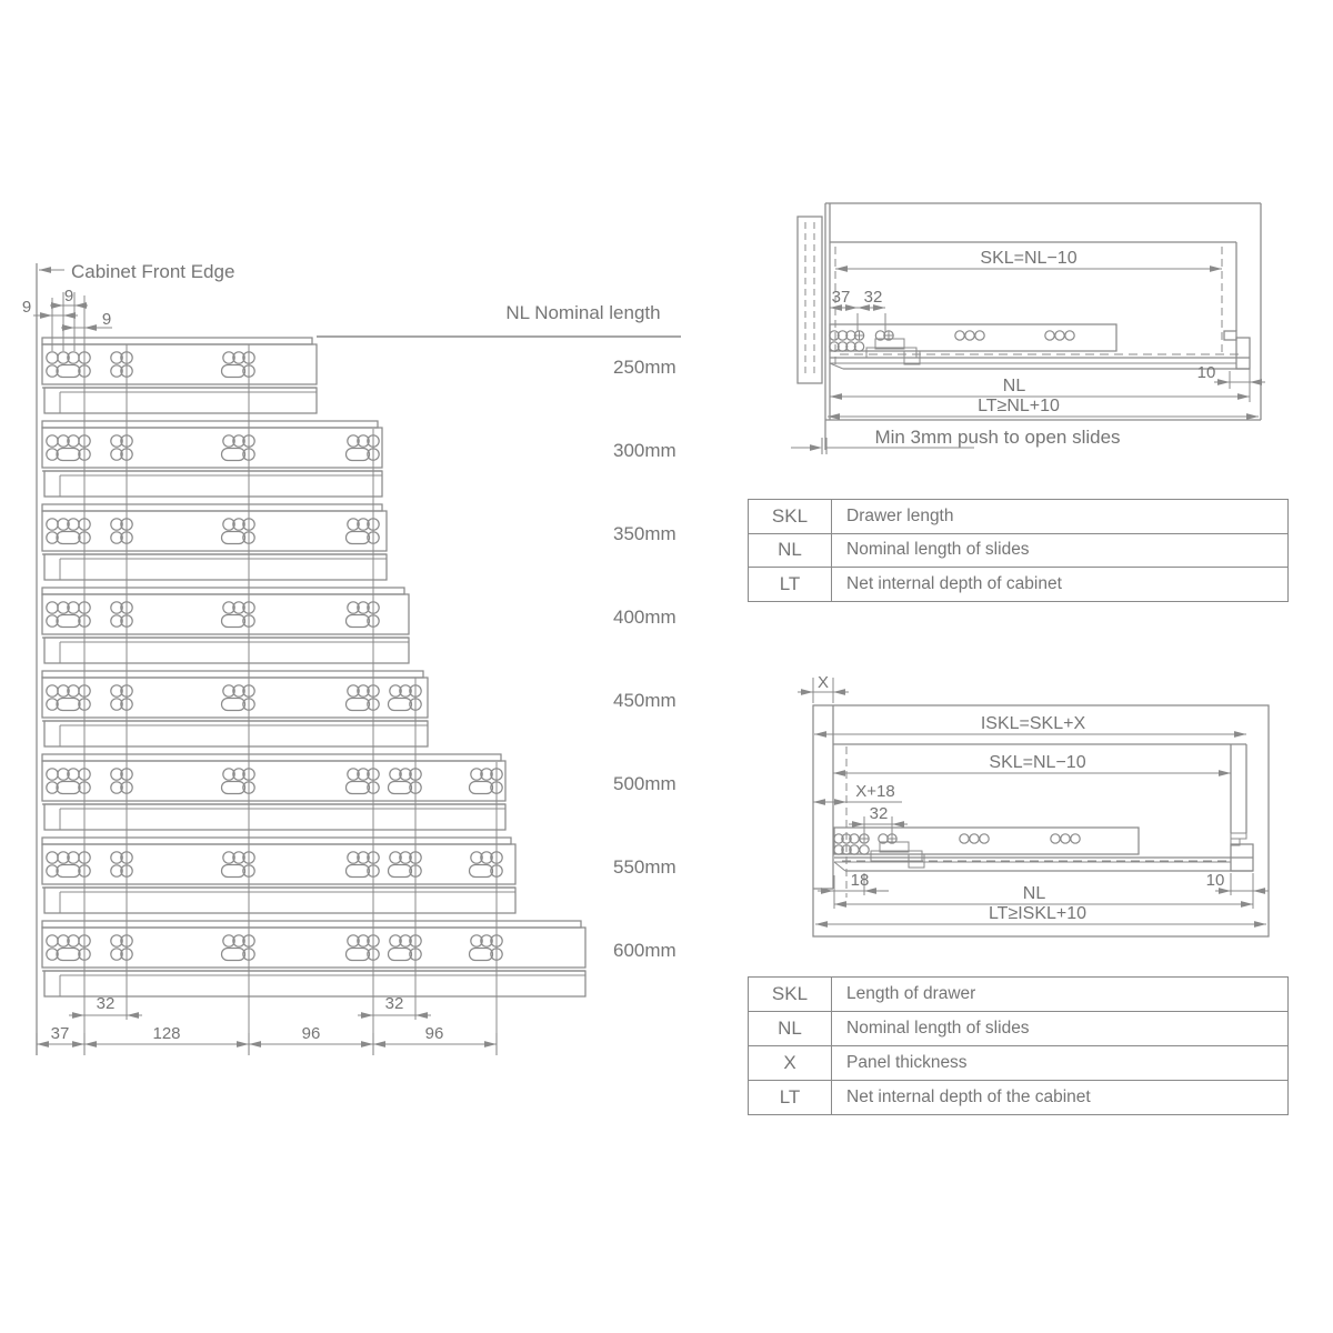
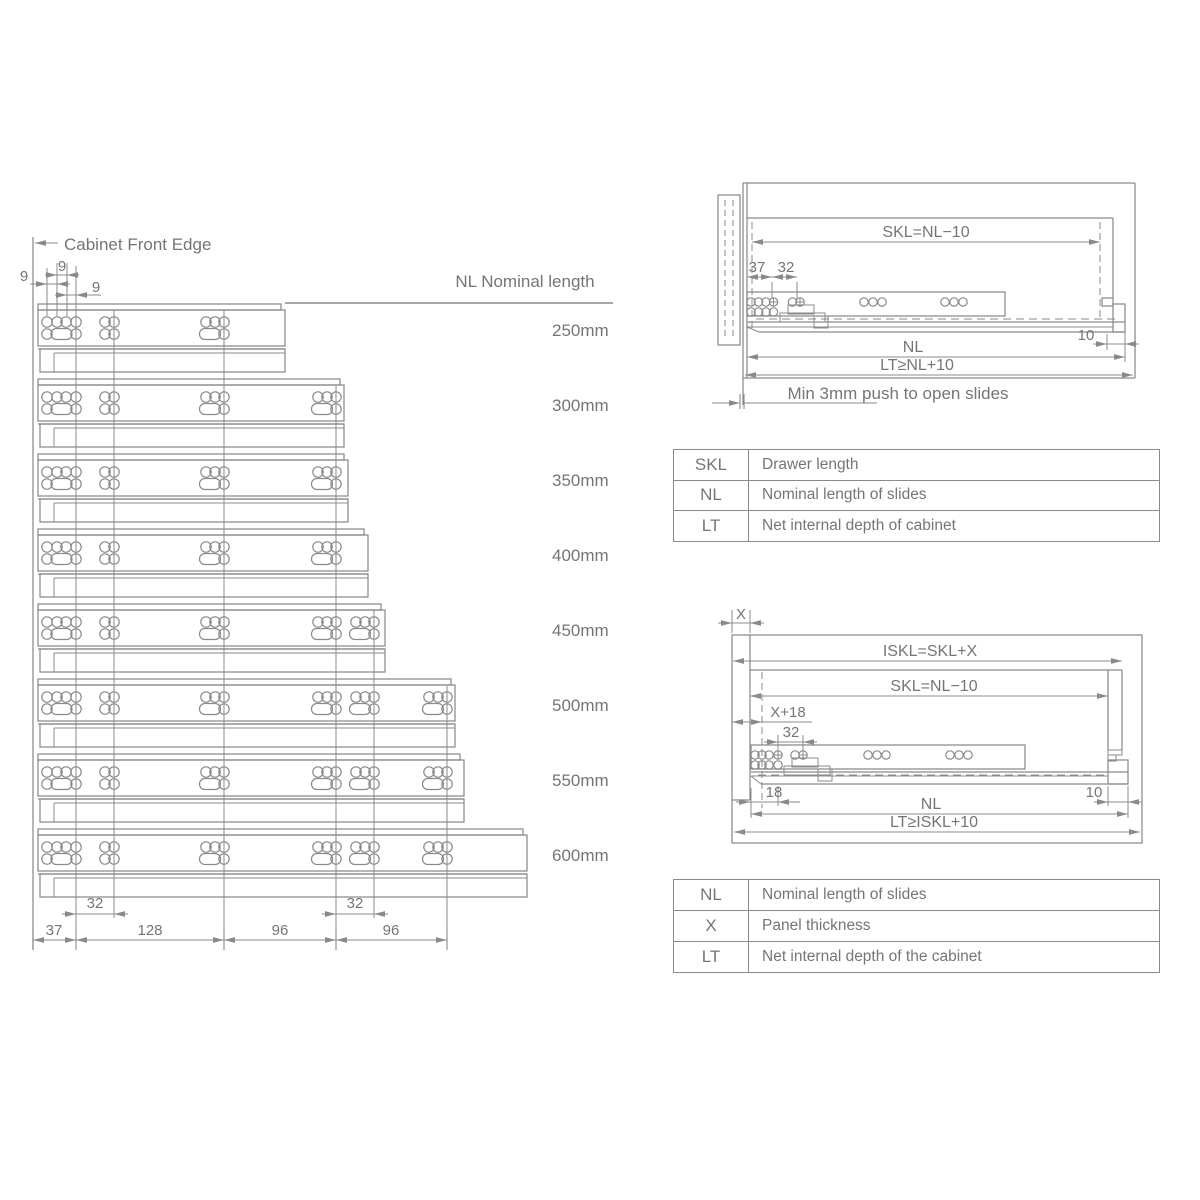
  Cabinet Front Edge
  9
  9
  9
  NL Nominal length
  250mm
  300mm
  350mm
  400mm
  450mm
  500mm
  550mm
  600mm
  32
  32
  37
  128
  96
  96
  SKL=NL−10
  37
  32
  10
  NL
  LT≥NL+10
  Min 3mm push to open slides
  X
  ISKL=SKL+X
  SKL=NL−10
  X+18
  32
  18
  10
  NL
  LT≥ISKL+10
  SKL	Drawer length
  NL	Nominal length of slides
  LT	Net internal depth of cabinet
- SKL	Length of drawer
  NL	Nominal length of slides
  X	Panel thickness
  LT	Net internal depth of the cabinet
